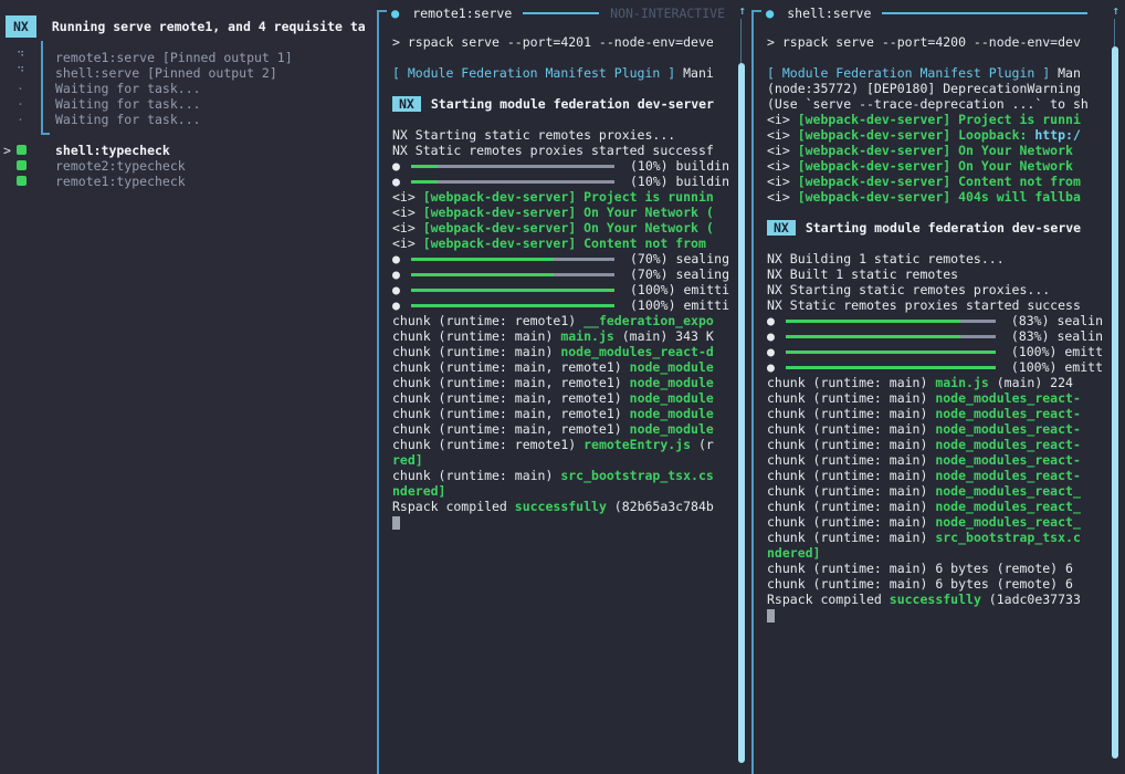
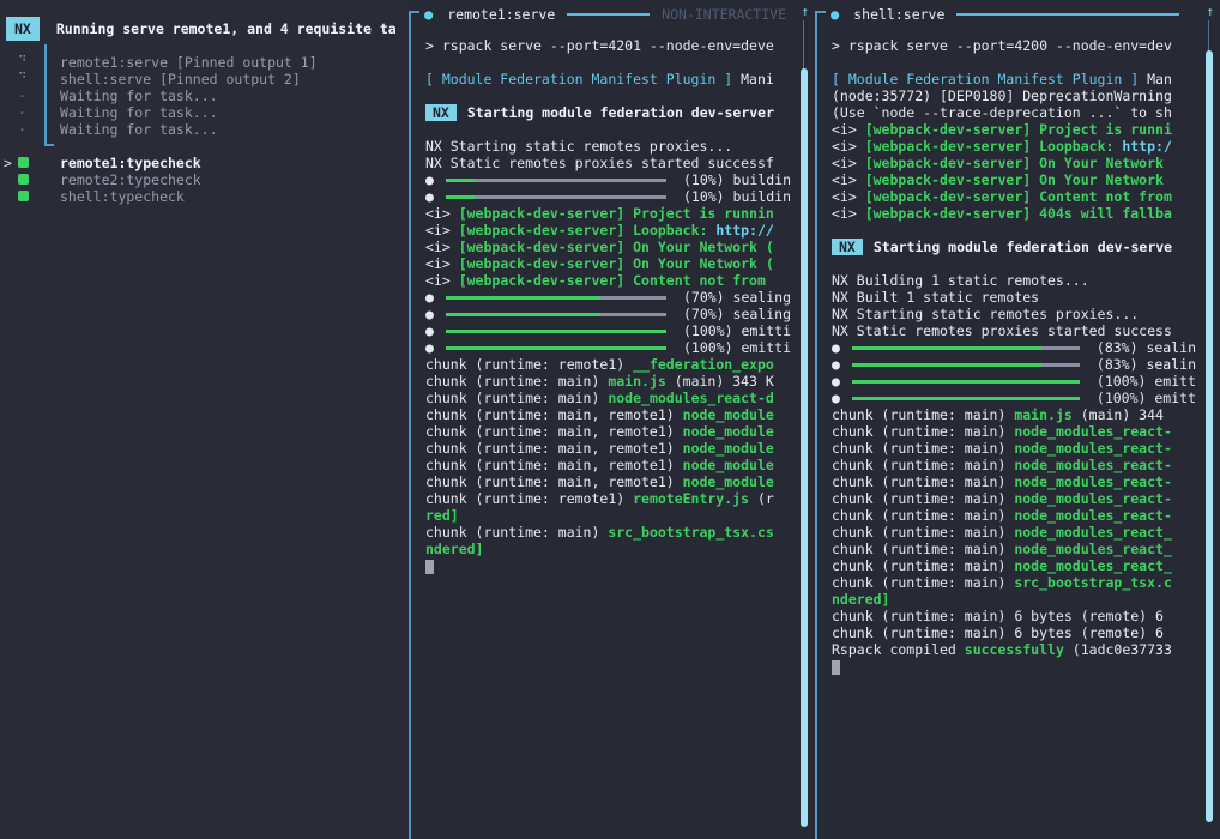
  NX
  Running serve remote1, and 4 requisite ta
  ⠙
  remote1:serve [Pinned output 1]
  ⠙
  shell:serve [Pinned output 2]
  ·
  Waiting for task...
  ·
  Waiting for task...
  ·
  Waiting for task...
  >
- shell:typecheck
+ remote1:typecheck
  remote2:typecheck
- remote1:typecheck
+ shell:typecheck
  ●
  remote1:serve
  NON-INTERACTIVE
  ↑
  > rspack serve --port=4201 --node-env=deve
  [ Module Federation Manifest Plugin ] Mani
  NX Starting module federation dev-server
  NX Starting static remotes proxies...
  NX Static remotes proxies started successf
  ●
  (10%) buildin
  ●
  (10%) buildin
  <i> [webpack-dev-server] Project is runnin
+ <i> [webpack-dev-server] Loopback: http://
  <i> [webpack-dev-server] On Your Network (
  <i> [webpack-dev-server] On Your Network (
  <i> [webpack-dev-server] Content not from
  ●
  (70%) sealing
  ●
  (70%) sealing
  ●
  (100%) emitti
  ●
  (100%) emitti
  chunk (runtime: remote1) __federation_expo
  chunk (runtime: main) main.js (main) 343 K
  chunk (runtime: main) node_modules_react-d
  chunk (runtime: main, remote1) node_module
  chunk (runtime: main, remote1) node_module
  chunk (runtime: main, remote1) node_module
  chunk (runtime: main, remote1) node_module
  chunk (runtime: main, remote1) node_module
  chunk (runtime: remote1) remoteEntry.js (r
  red]
  chunk (runtime: main) src_bootstrap_tsx.cs
  ndered]
- Rspack compiled successfully (82b65a3c784b
  ●
  shell:serve
  ↑
  > rspack serve --port=4200 --node-env=dev
  [ Module Federation Manifest Plugin ] Man
  (node:35772) [DEP0180] DeprecationWarning
- (Use `serve --trace-deprecation ...` to sh
+ (Use `node --trace-deprecation ...` to sh
  <i> [webpack-dev-server] Project is runni
  <i> [webpack-dev-server] Loopback: http:/
  <i> [webpack-dev-server] On Your Network
  <i> [webpack-dev-server] On Your Network
  <i> [webpack-dev-server] Content not from
  <i> [webpack-dev-server] 404s will fallba
  NX Starting module federation dev-serve
  NX Building 1 static remotes...
  NX Built 1 static remotes
  NX Starting static remotes proxies...
  NX Static remotes proxies started success
  ●
  (83%) sealin
  ●
  (83%) sealin
  ●
  (100%) emitt
  ●
  (100%) emitt
- chunk (runtime: main) main.js (main) 224
+ chunk (runtime: main) main.js (main) 344
  chunk (runtime: main) node_modules_react-
  chunk (runtime: main) node_modules_react-
  chunk (runtime: main) node_modules_react-
  chunk (runtime: main) node_modules_react-
  chunk (runtime: main) node_modules_react-
  chunk (runtime: main) node_modules_react-
  chunk (runtime: main) node_modules_react_
  chunk (runtime: main) node_modules_react_
  chunk (runtime: main) node_modules_react_
  chunk (runtime: main) src_bootstrap_tsx.c
  ndered]
  chunk (runtime: main) 6 bytes (remote) 6
  chunk (runtime: main) 6 bytes (remote) 6
  Rspack compiled successfully (1adc0e37733
